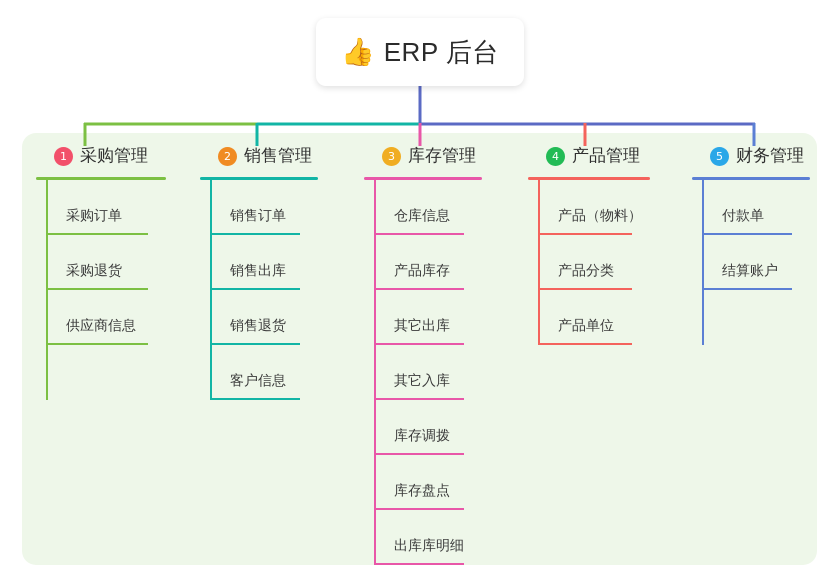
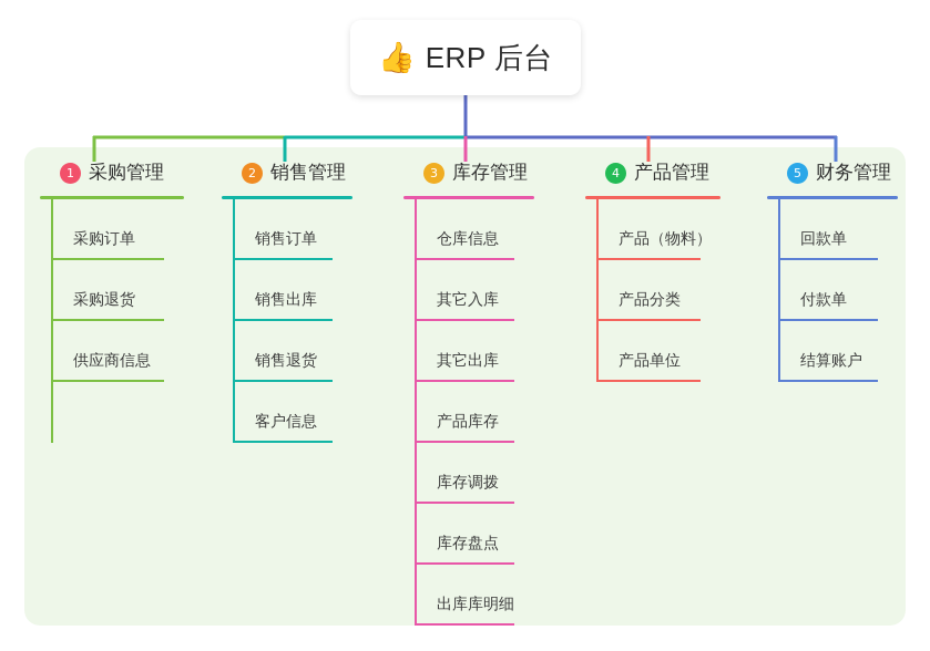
  👍
  ERP 后台
  1
  采购管理
  采购订单
  采购退货
  供应商信息
  2
  销售管理
  销售订单
  销售出库
  销售退货
  客户信息
  3
  库存管理
  仓库信息
- 产品库存
+ 其它入库
  其它出库
- 其它入库
+ 产品库存
  库存调拨
  库存盘点
  出库库明细
  4
  产品管理
  产品（物料）
  产品分类
  产品单位
  5
  财务管理
+ 回款单
  付款单
  结算账户
